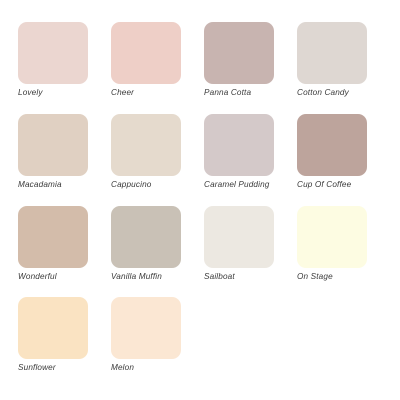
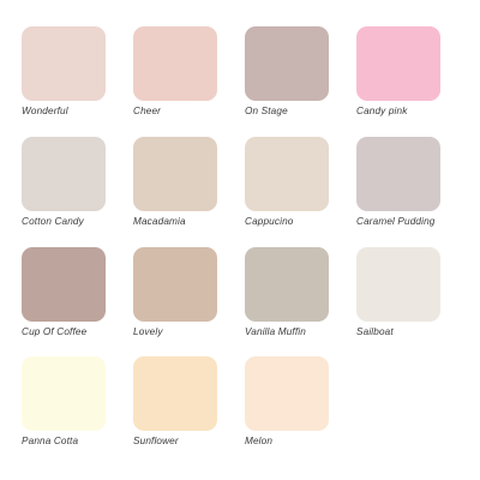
- Lovely
+ Wonderful
  Cheer
- Panna Cotta
+ On Stage
+ Candy pink
  Cotton Candy
  Macadamia
  Cappucino
  Caramel Pudding
  Cup Of Coffee
- Wonderful
+ Lovely
  Vanilla Muffin
  Sailboat
- On Stage
+ Panna Cotta
  Sunflower
  Melon
